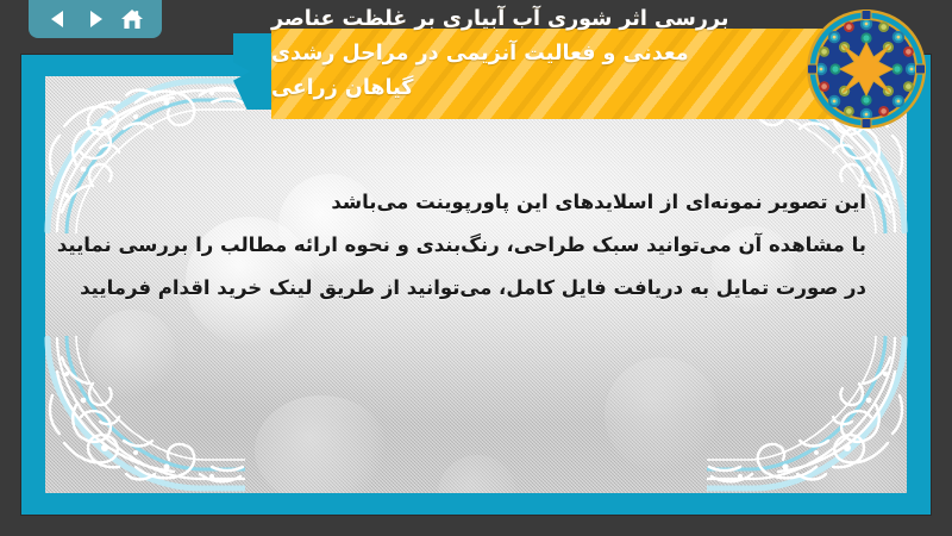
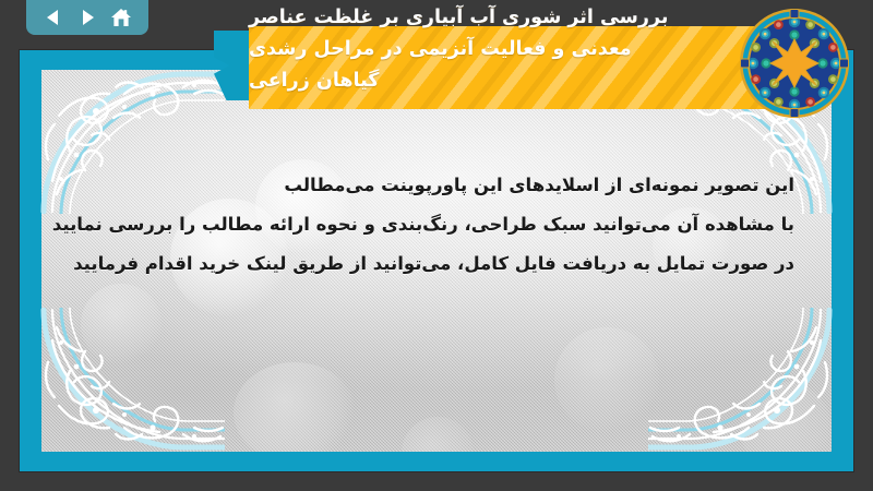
- این تصویر نمونه‌ای از اسلایدهای این پاورپوینت می‌باشد
+ این تصویر نمونه‌ای از اسلایدهای این پاورپوینت می‌مطالب
  با مشاهده آن می‌توانید سبک طراحی، رنگ‌بندی و نحوه ارائه مطالب را بررسی نمایید
  در صورت تمایل به دریافت فایل کامل، می‌توانید از طریق لینک خرید اقدام فرمایید
  بررسی اثر شوری آب آبیاری بر غلظت عناصر
  معدنی و فعالیت آنزیمی در مراحل رشدی
  گیاهان زراعی
